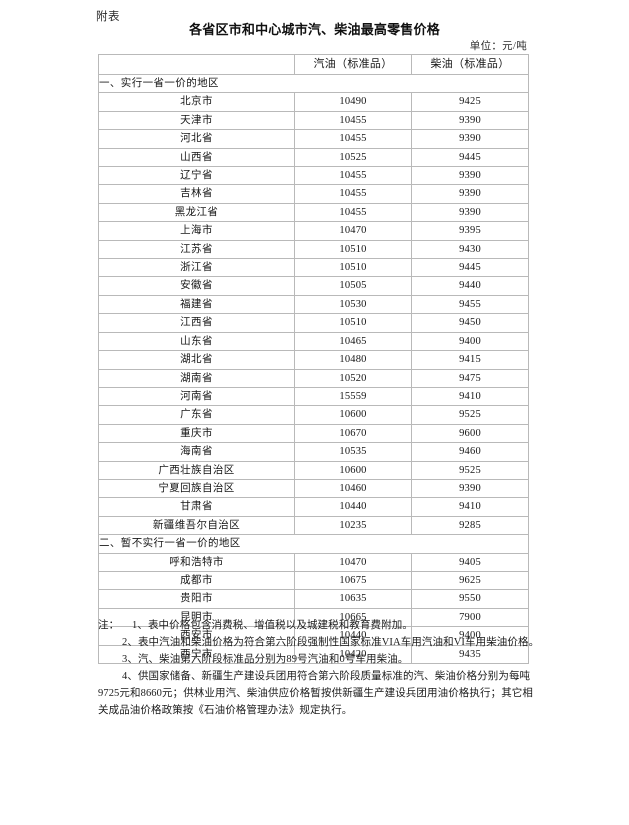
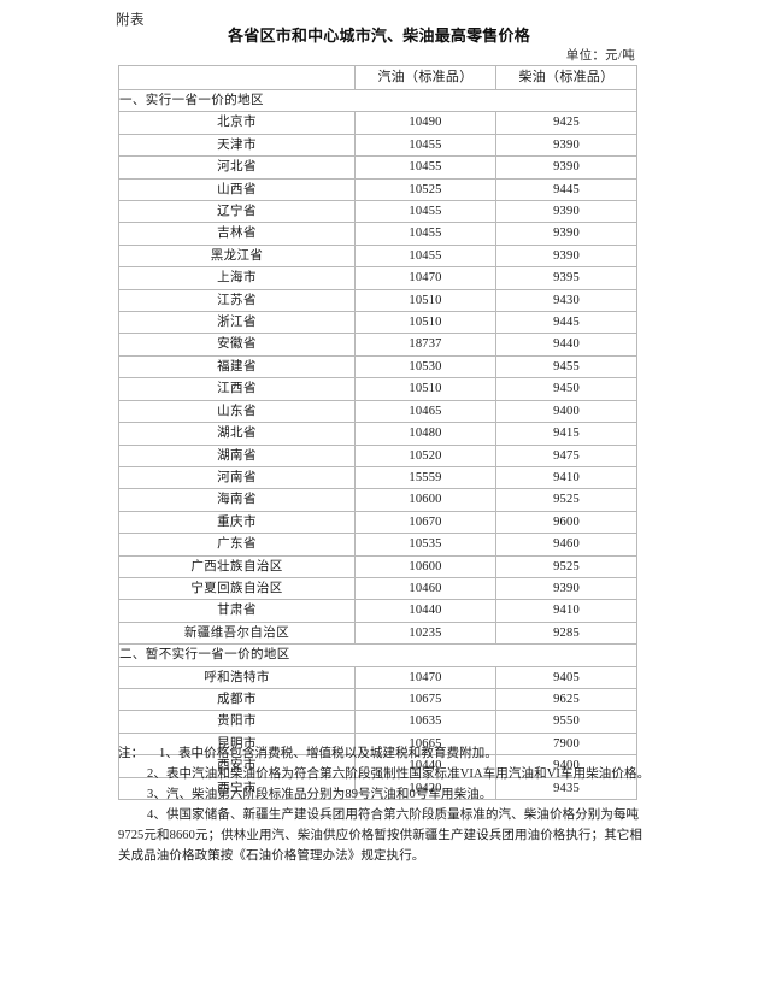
  附表
  各省区市和中心城市汽、柴油最高零售价格
  单位：元/吨
  	汽油（标准品）	柴油（标准品）
  一、实行一省一价的地区
  北京市	10490	9425
  天津市	10455	9390
  河北省	10455	9390
  山西省	10525	9445
  辽宁省	10455	9390
  吉林省	10455	9390
  黑龙江省	10455	9390
  上海市	10470	9395
  江苏省	10510	9430
  浙江省	10510	9445
- 安徽省	10505	9440
+ 安徽省	18737	9440
  福建省	10530	9455
  江西省	10510	9450
  山东省	10465	9400
  湖北省	10480	9415
  湖南省	10520	9475
  河南省	15559	9410
- 广东省	10600	9525
+ 海南省	10600	9525
  重庆市	10670	9600
- 海南省	10535	9460
+ 广东省	10535	9460
  广西壮族自治区	10600	9525
  宁夏回族自治区	10460	9390
  甘肃省	10440	9410
  新疆维吾尔自治区	10235	9285
  二、暂不实行一省一价的地区
  呼和浩特市	10470	9405
  成都市	10675	9625
  贵阳市	10635	9550
  昆明市	10665	7900
  西安市	10440	9400
  西宁市	10420	9435
  注： 1、表中价格包含消费税、增值税以及城建税和教育费附加。
  2、表中汽油和柴油价格为符合第六阶段强制性国家标准VIA车用汽油和VI车用柴油价格。
  3、汽、柴油第六阶段标准品分别为89号汽油和0号车用柴油。
  4、供国家储备、新疆生产建设兵团用符合第六阶段质量标准的汽、柴油价格分别为每吨9725元和8660元；供林业用汽、柴油供应价格暂按供新疆生产建设兵团用油价格执行；其它相关成品油价格政策按《石油价格管理办法》规定执行。
